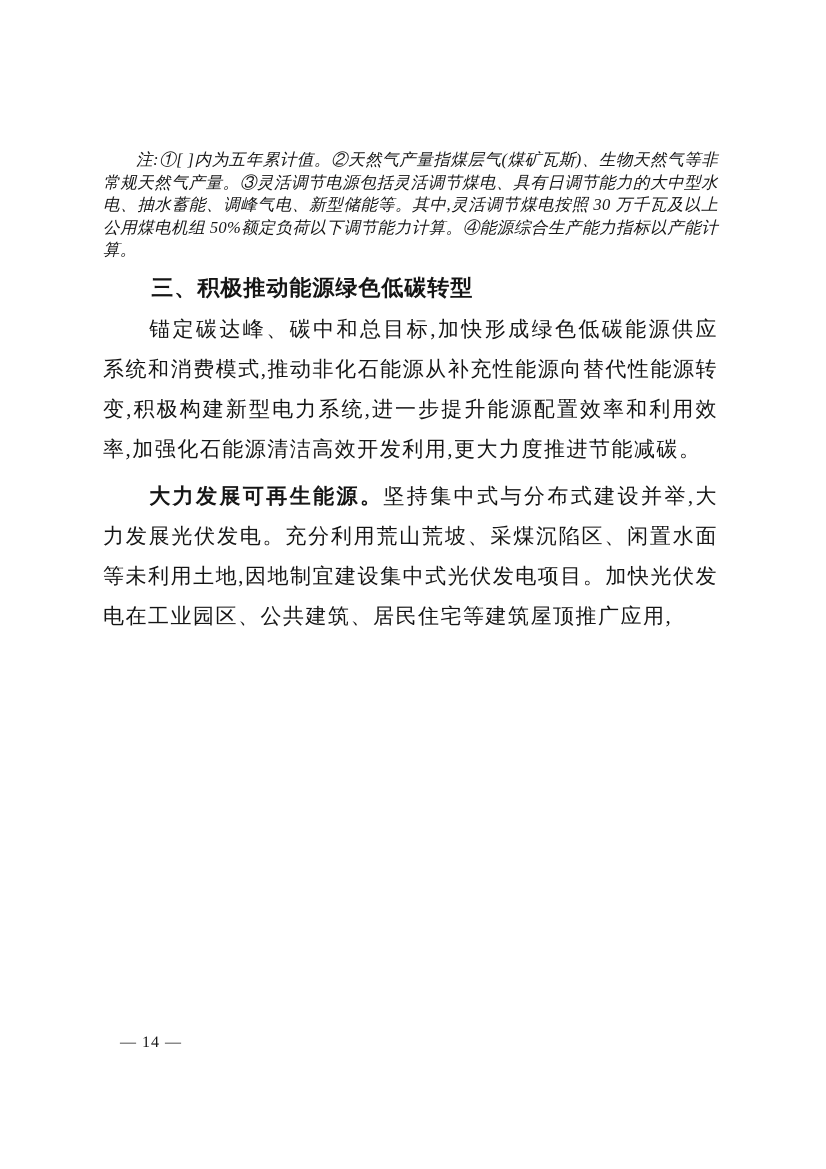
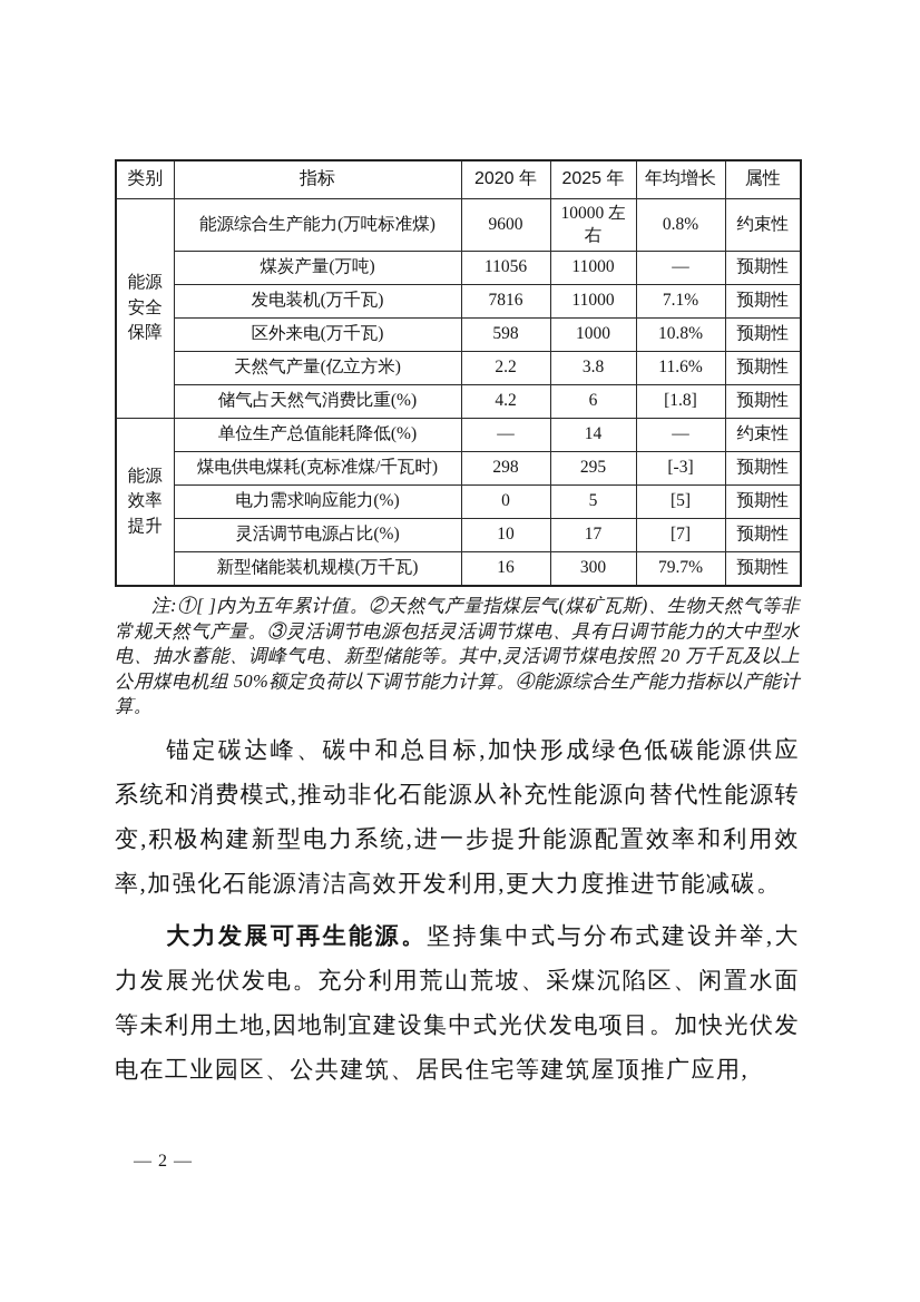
+ 类别	指标	2020 年	2025 年	年均增长	属性
+ 能源安全保障	能源综合生产能力(万吨标准煤)	9600	10000 左右	0.8%	约束性
+ 煤炭产量(万吨)	11056	11000	—	预期性
+ 发电装机(万千瓦)	7816	11000	7.1%	预期性
+ 区外来电(万千瓦)	598	1000	10.8%	预期性
+ 天然气产量(亿立方米)	2.2	3.8	11.6%	预期性
+ 储气占天然气消费比重(%)	4.2	6	[1.8]	预期性
+ 能源效率提升	单位生产总值能耗降低(%)	—	14	—	约束性
+ 煤电供电煤耗(克标准煤/千瓦时)	298	295	[-3]	预期性
+ 电力需求响应能力(%)	0	5	[5]	预期性
+ 灵活调节电源占比(%)	10	17	[7]	预期性
+ 新型储能装机规模(万千瓦)	16	300	79.7%	预期性
- 注:①[ ]内为五年累计值。②天然气产量指煤层气(煤矿瓦斯)、生物天然气等非常规天然气产量。③灵活调节电源包括灵活调节煤电、具有日调节能力的大中型水电、抽水蓄能、调峰气电、新型储能等。其中,灵活调节煤电按照 30 万千瓦及以上公用煤电机组 50%额定负荷以下调节能力计算。④能源综合生产能力指标以产能计算。
+ 注:①[ ]内为五年累计值。②天然气产量指煤层气(煤矿瓦斯)、生物天然气等非常规天然气产量。③灵活调节电源包括灵活调节煤电、具有日调节能力的大中型水电、抽水蓄能、调峰气电、新型储能等。其中,灵活调节煤电按照 20 万千瓦及以上公用煤电机组 50%额定负荷以下调节能力计算。④能源综合生产能力指标以产能计算。
- 三、积极推动能源绿色低碳转型
  锚定碳达峰、碳中和总目标,加快形成绿色低碳能源供应系统和消费模式,推动非化石能源从补充性能源向替代性能源转变,积极构建新型电力系统,进一步提升能源配置效率和利用效率,加强化石能源清洁高效开发利用,更大力度推进节能减碳。
  大力发展可再生能源。坚持集中式与分布式建设并举,大力发展光伏发电。充分利用荒山荒坡、采煤沉陷区、闲置水面等未利用土地,因地制宜建设集中式光伏发电项目。加快光伏发电在工业园区、公共建筑、居民住宅等建筑屋顶推广应用,
- — 14 —
+ — 2 —
